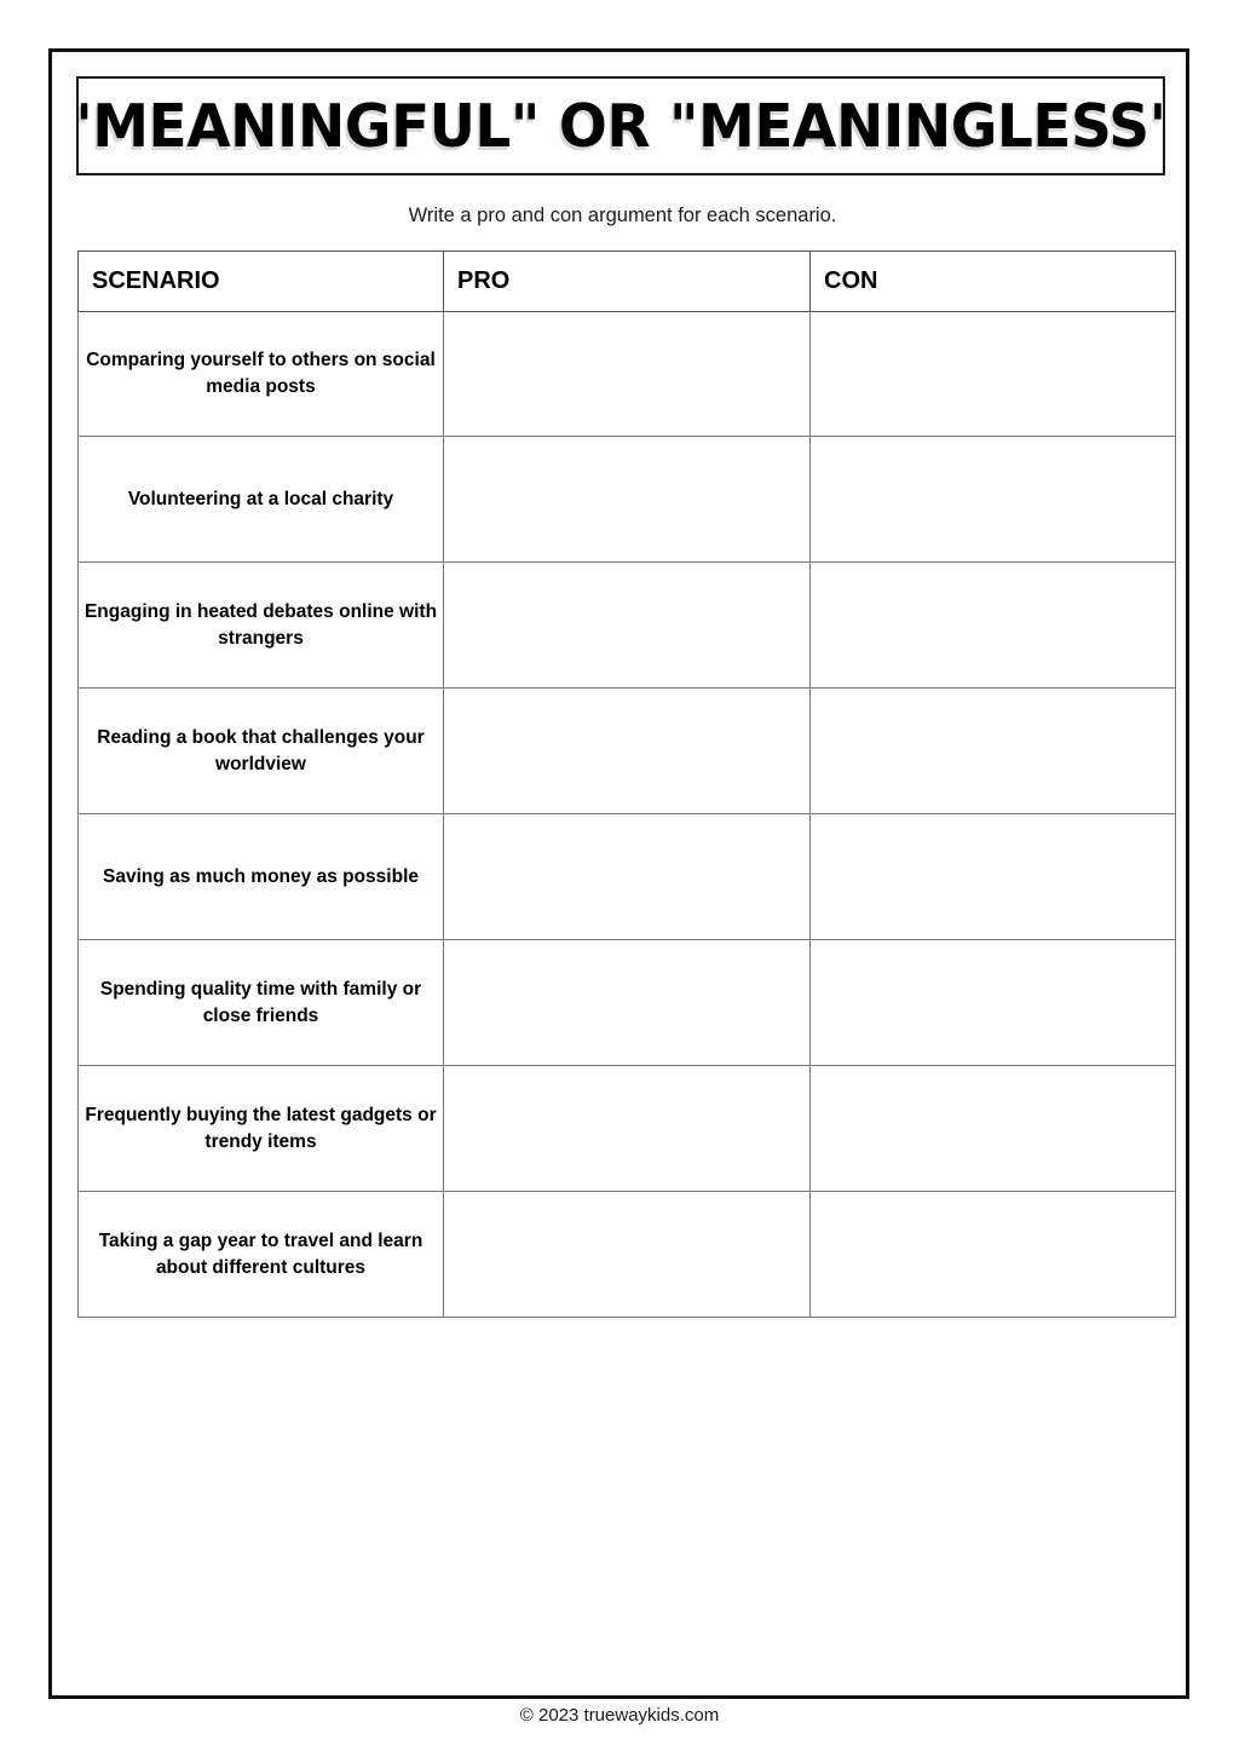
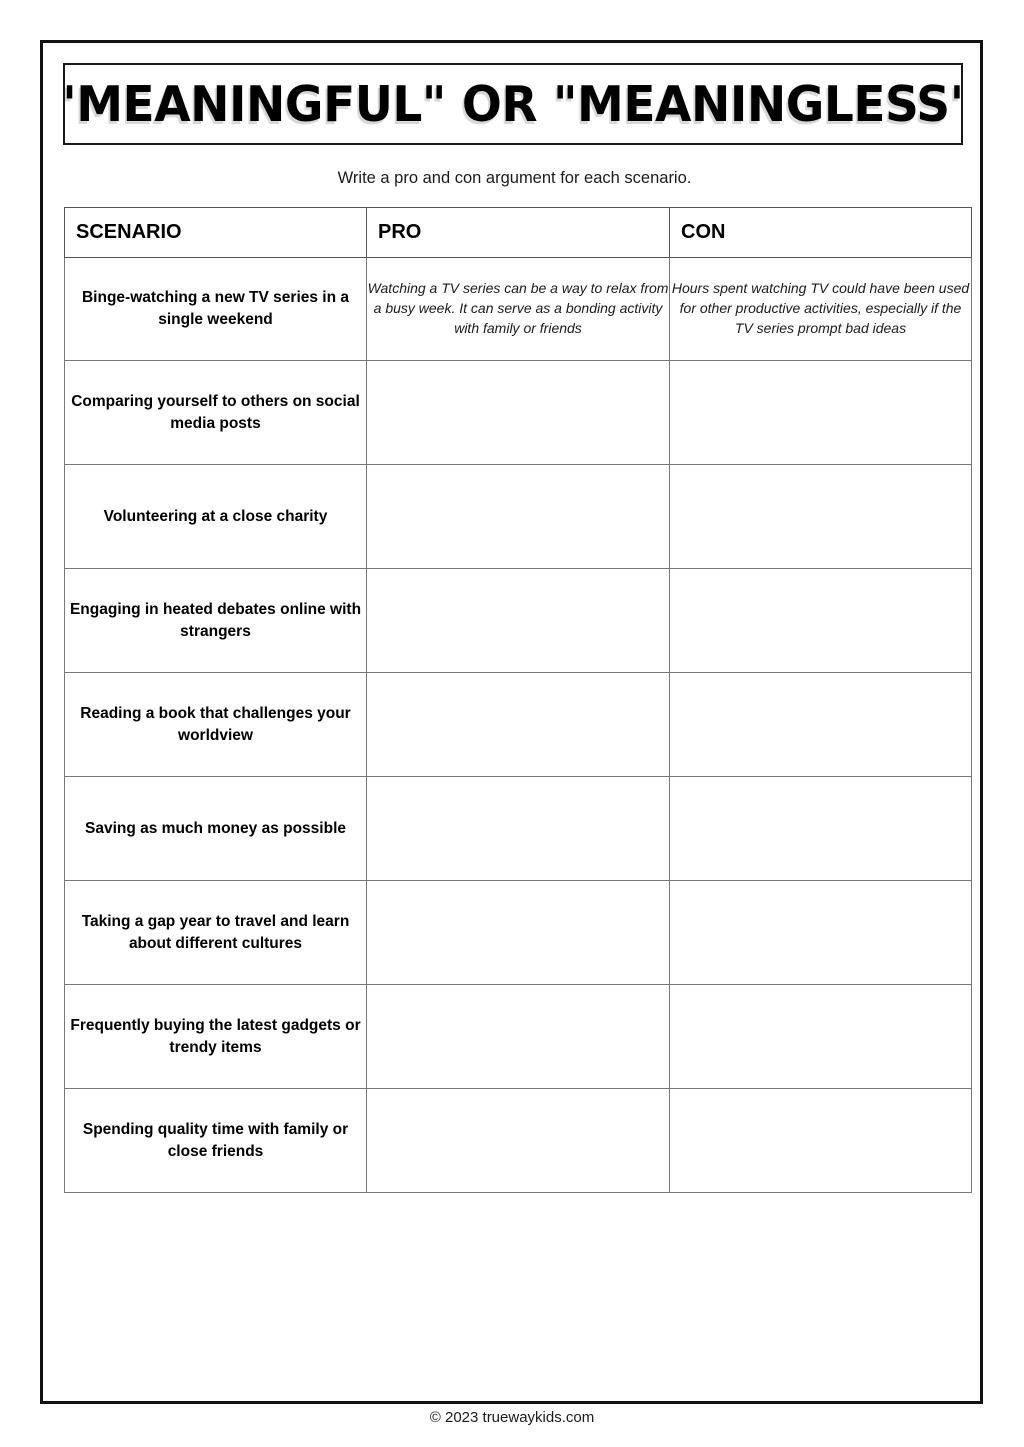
  "MEANINGFUL" OR "MEANINGLESS
  Write a pro and con argument for each scenario.
  SCENARIO	PRO	CON
+ Binge-watching a new TV series in a single weekend	Watching a TV series can be a way to relax from a busy week. It can serve as a bonding activity with family or friends	Hours spent watching TV could have been used for other productive activities, especially if the TV series prompt bad ideas
  Comparing yourself to others on social media posts
- Volunteering at a local charity
+ Volunteering at a close charity
  Engaging in heated debates online with strangers
  Reading a book that challenges your worldview
  Saving as much money as possible
- Spending quality time with family or close friends
+ Taking a gap year to travel and learn about different cultures
  Frequently buying the latest gadgets or trendy items
- Taking a gap year to travel and learn about different cultures
+ Spending quality time with family or close friends
  © 2023 truewaykids.com
